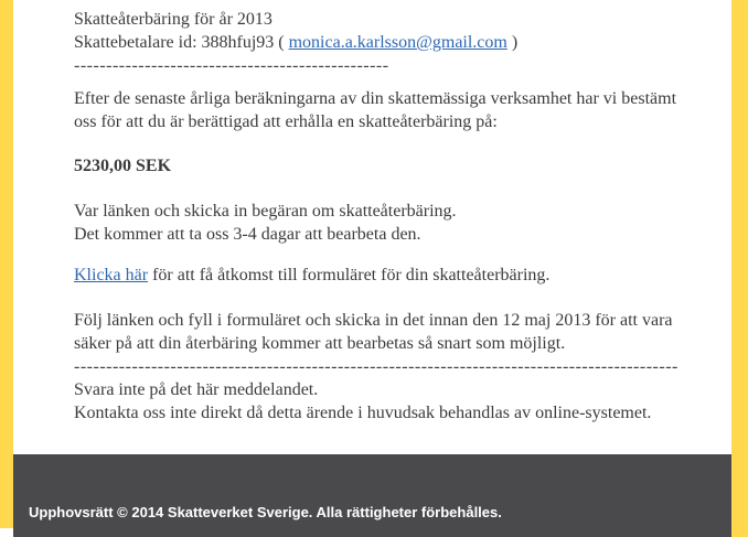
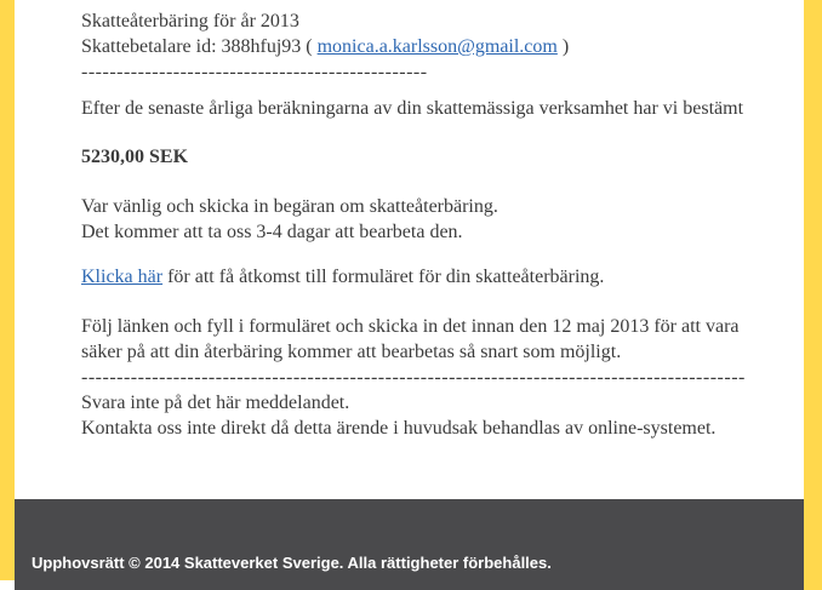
  Skatteåterbäring för år 2013
  Skattebetalare id: 388hfuj93 ( monica.a.karlsson@gmail.com )
  -------------------------------------------------
  Efter de senaste årliga beräkningarna av din skattemässiga verksamhet har vi bestämt
- oss för att du är berättigad att erhålla en skatteåterbäring på:
  5230,00 SEK
- Var länken och skicka in begäran om skatteåterbäring.
+ Var vänlig och skicka in begäran om skatteåterbäring.
  Det kommer att ta oss 3-4 dagar att bearbeta den.
  Klicka här för att få åtkomst till formuläret för din skatteåterbäring.
  Följ länken och fyll i formuläret och skicka in det innan den 12 maj 2013 för att vara
  säker på att din återbäring kommer att bearbetas så snart som möjligt.
  ----------------------------------------------------------------------------------------------
  Svara inte på det här meddelandet.
  Kontakta oss inte direkt då detta ärende i huvudsak behandlas av online-systemet.
  Upphovsrätt © 2014 Skatteverket Sverige. Alla rättigheter förbehålles.
